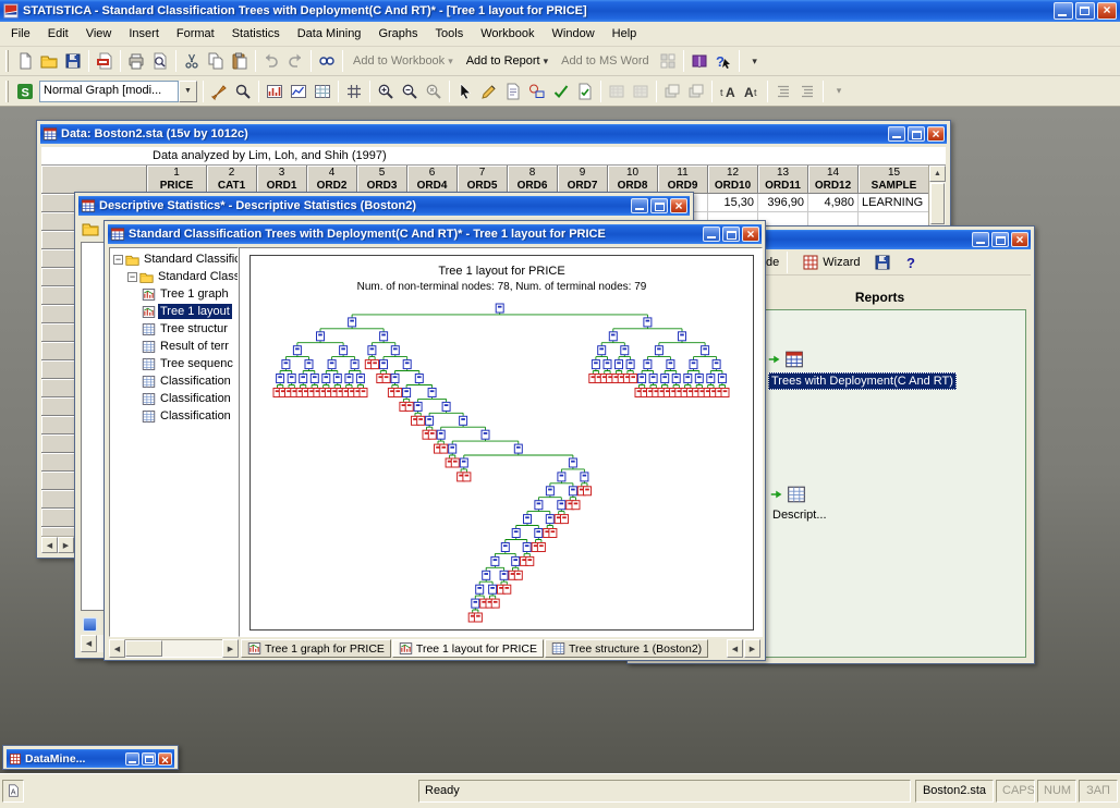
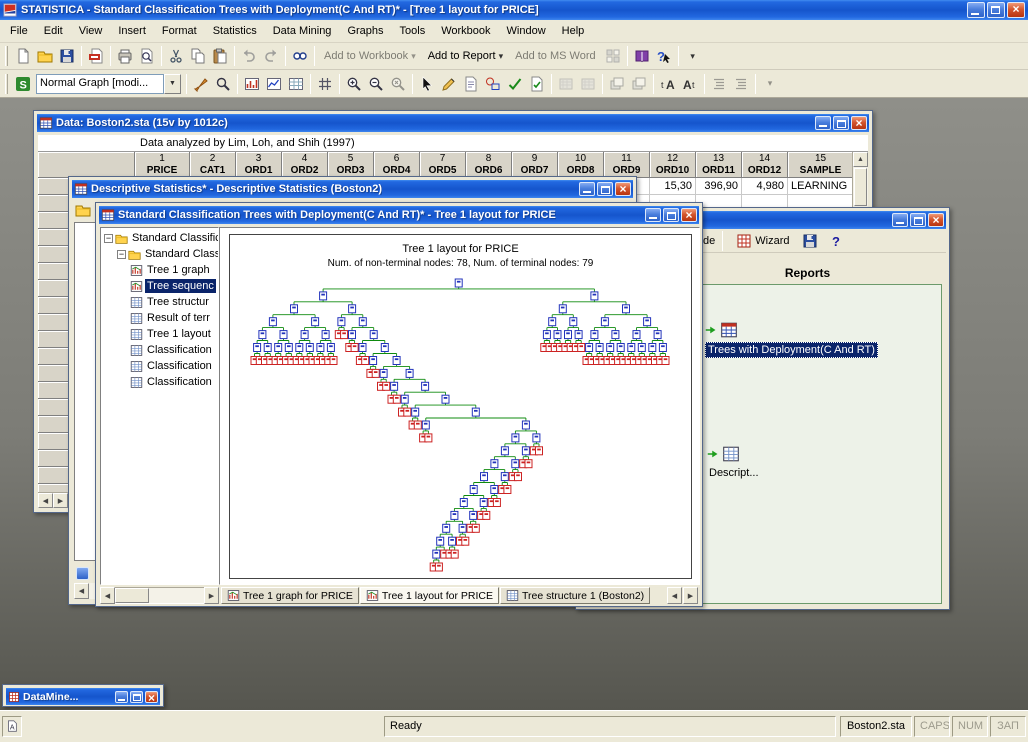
  STATISTICA - Standard Classification Trees with Deployment(C And RT)* - [Tree 1 layout for PRICE]
  File
  Edit
  View
  Insert
  Format
  Statistics
  Data Mining
  Graphs
  Tools
  Workbook
  Window
  Help
  Add to Workbook
  Add to Report
  Add to MS Word
  ?
  S
  Normal Graph [modi...
  t
  A
  A
  t
  Data: Boston2.sta (15v by 1012c)
  Data analyzed by Lim, Loh, and Shih (1997)
  1
  PRICE
  2
  CAT1
  3
  ORD1
  4
  ORD2
  5
  ORD3
  6
  ORD4
  7
  ORD5
  8
  ORD6
  9
  ORD7
  10
  ORD8
  11
  ORD9
  12
  ORD10
  13
  ORD11
  14
  ORD12
  15
  SAMPLE
  15,30
  396,90
  4,980
  LEARNING
  Descriptive Statistics* - Descriptive Statistics (Boston2)
  de
  Wizard
  ?
  Reports
  Trees with Deployment(C And RT)
  Descript...
  Standard Classification Trees with Deployment(C And RT)* - Tree 1 layout for PRICE
  Standard Classific
  Standard Class
  Tree 1 graph
- Tree 1 layout
+ Tree sequenc
  Tree structur
  Result of terr
- Tree sequenc
+ Tree 1 layout
  Classification
  Classification
  Classification
  Tree 1 layout for PRICE
  Num. of non-terminal nodes: 78, Num. of terminal nodes: 79
  Tree 1 graph for PRICE
  Tree 1 layout for PRICE
  Tree structure 1 (Boston2)
  DataMine...
  Ready
  Boston2.sta
  CAPS
  NUM
  ЗАП
